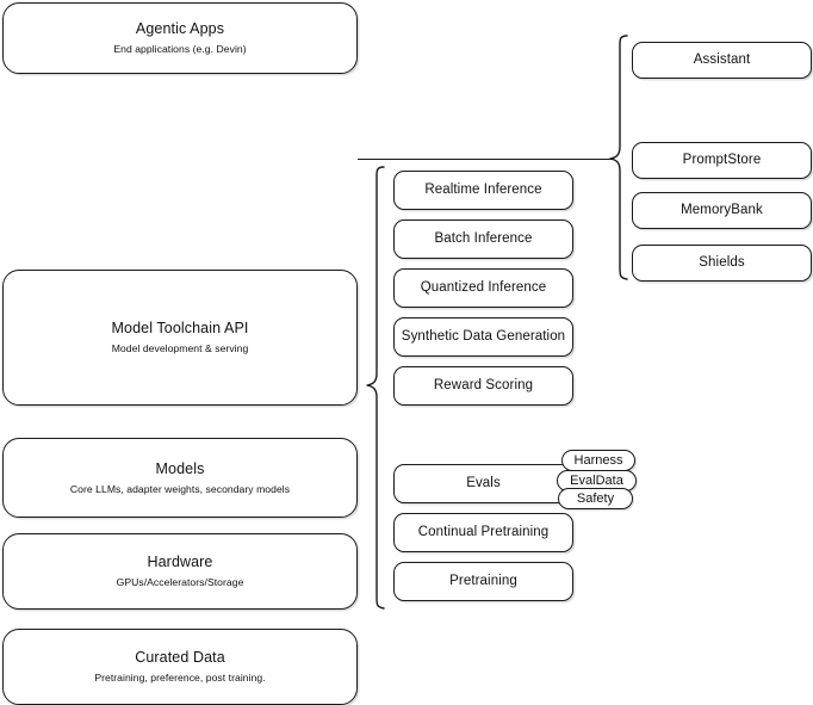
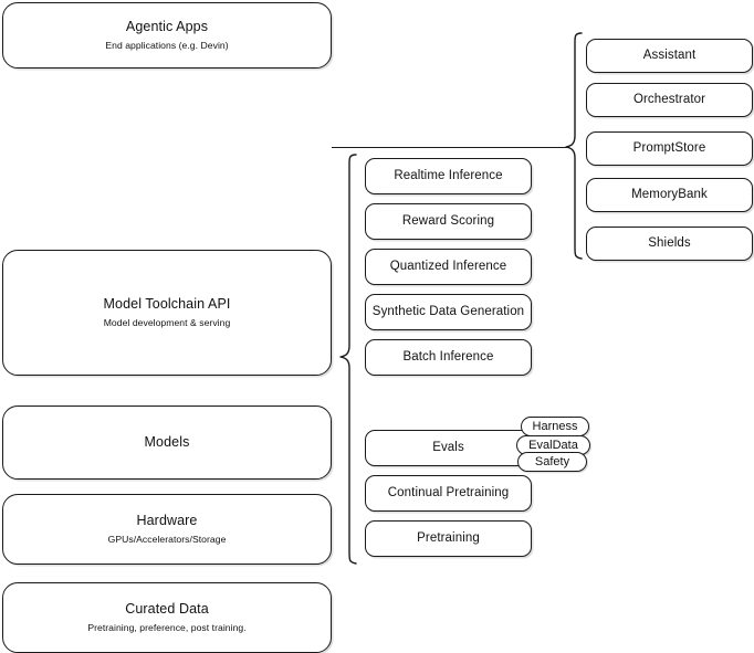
  Agentic Apps
  End applications (e.g. Devin)
  Model Toolchain API
  Model development & serving
  Models
- Core LLMs, adapter weights, secondary models
  Hardware
  GPUs/Accelerators/Storage
  Curated Data
  Pretraining, preference, post training.
  Realtime Inference
- Batch Inference
+ Reward Scoring
  Quantized Inference
  Synthetic Data Generation
- Reward Scoring
+ Batch Inference
  Evals
  Continual Pretraining
  Pretraining
  Harness
  EvalData
  Safety
  Assistant
+ Orchestrator
  PromptStore
  MemoryBank
  Shields
